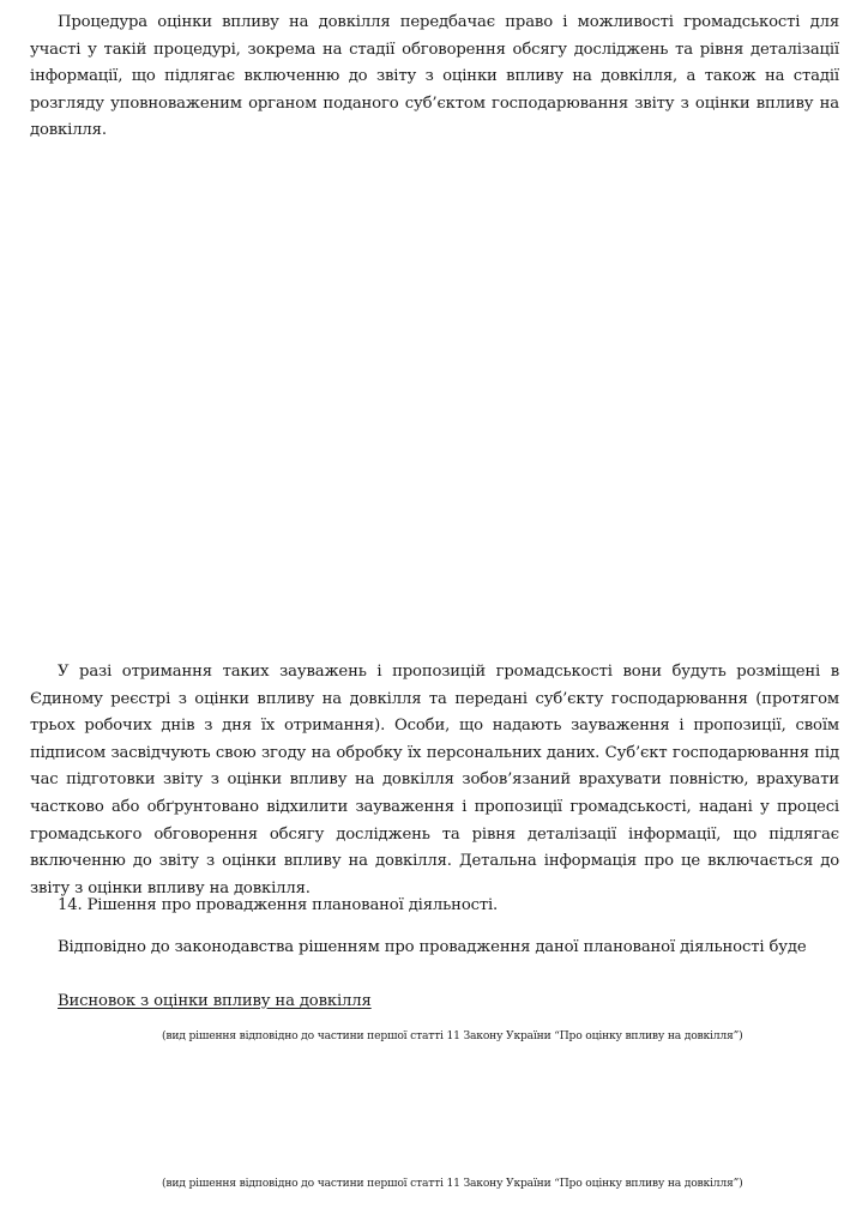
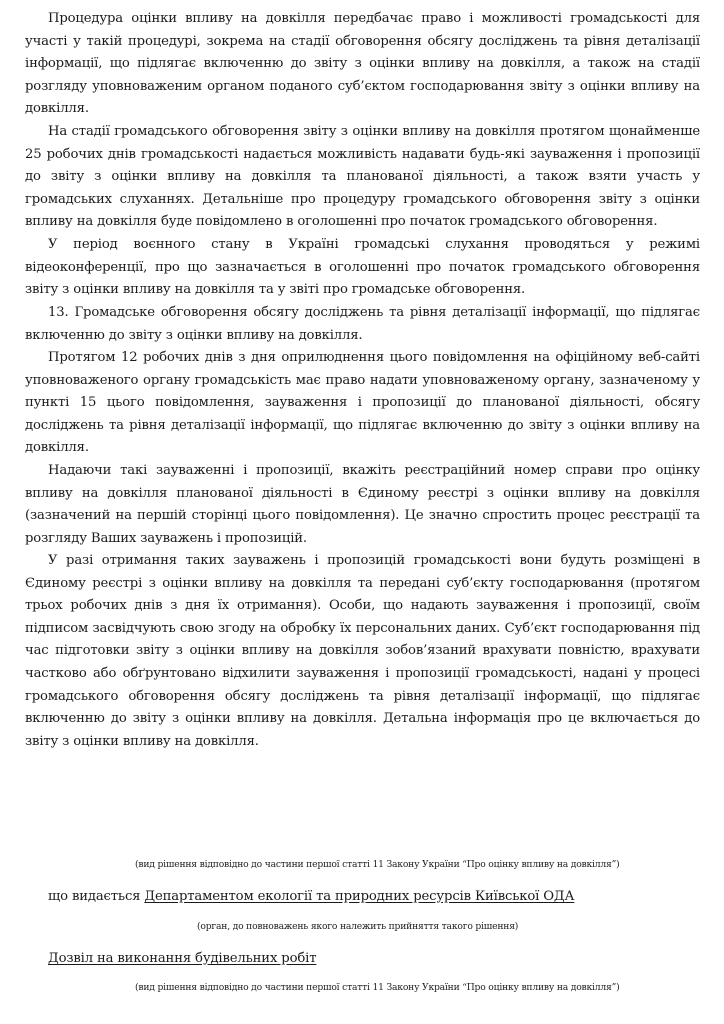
  Процедура оцінки впливу на довкілля передбачає право і можливості громадськості для участі у такій процедурі, зокрема на стадії обговорення обсягу досліджень та рівня деталізації інформації, що підлягає включенню до звіту з оцінки впливу на довкілля, а також на стадії розгляду уповноваженим органом поданого суб’єктом господарювання звіту з оцінки впливу на довкілля.
+ На стадії громадського обговорення звіту з оцінки впливу на довкілля протягом щонайменше 25 робочих днів громадськості надається можливість надавати будь-які зауваження і пропозиції до звіту з оцінки впливу на довкілля та планованої діяльності, а також взяти участь у громадських слуханнях. Детальніше про процедуру громадського обговорення звіту з оцінки впливу на довкілля буде повідомлено в оголошенні про початок громадського обговорення.
+ У період воєнного стану в Україні громадські слухання проводяться у режимі відеоконференції, про що зазначається в оголошенні про початок громадського обговорення звіту з оцінки впливу на довкілля та у звіті про громадське обговорення.
+ 13. Громадське обговорення обсягу досліджень та рівня деталізації інформації, що підлягає включенню до звіту з оцінки впливу на довкілля.
+ Протягом 12 робочих днів з дня оприлюднення цього повідомлення на офіційному веб-сайті уповноваженого органу громадськість має право надати уповноваженому органу, зазначеному у пункті 15 цього повідомлення, зауваження і пропозиції до планованої діяльності, обсягу досліджень та рівня деталізації інформації, що підлягає включенню до звіту з оцінки впливу на довкілля.
+ Надаючи такі зауваженні і пропозиції, вкажіть реєстраційний номер справи про оцінку впливу на довкілля планованої діяльності в Єдиному реєстрі з оцінки впливу на довкілля (зазначений на першій сторінці цього повідомлення). Це значно спростить процес реєстрації та розгляду Ваших зауважень і пропозицій.
  У разі отримання таких зауважень і пропозицій громадськості вони будуть розміщені в Єдиному реєстрі з оцінки впливу на довкілля та передані суб’єкту господарювання (протягом трьох робочих днів з дня їх отримання). Особи, що надають зауваження і пропозиції, своїм підписом засвідчують свою згоду на обробку їх персональних даних. Суб’єкт господарювання під час підготовки звіту з оцінки впливу на довкілля зобов’язаний врахувати повністю, врахувати частково або обґрунтовано відхилити зауваження і пропозиції громадськості, надані у процесі громадського обговорення обсягу досліджень та рівня деталізації інформації, що підлягає включенню до звіту з оцінки впливу на довкілля. Детальна інформація про це включається до звіту з оцінки впливу на довкілля.
- 14. Рішення про провадження планованої діяльності.
- Відповідно до законодавства рішенням про провадження даної планованої діяльності буде
- Висновок з оцінки впливу на довкілля
  (вид рішення відповідно до частини першої статті 11 Закону України “Про оцінку впливу на довкілля”)
+ що видається Департаментом екології та природних ресурсів Київської ОДА
+ (орган, до повноважень якого належить прийняття такого рішення)
+ Дозвіл на виконання будівельних робіт
  (вид рішення відповідно до частини першої статті 11 Закону України “Про оцінку впливу на довкілля”)
